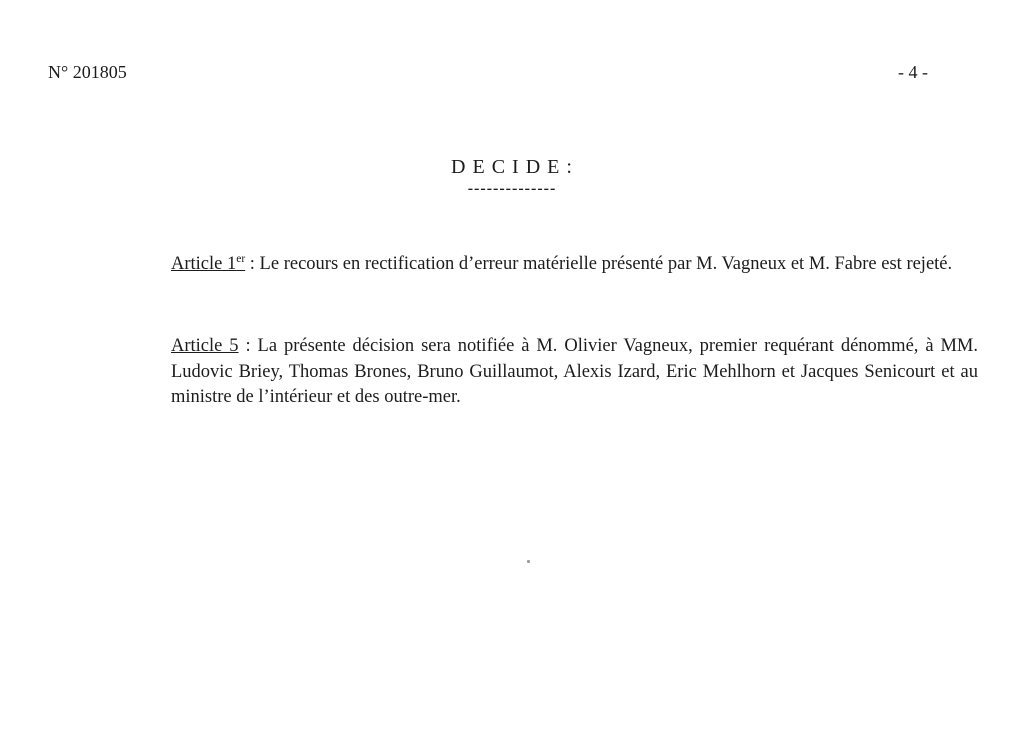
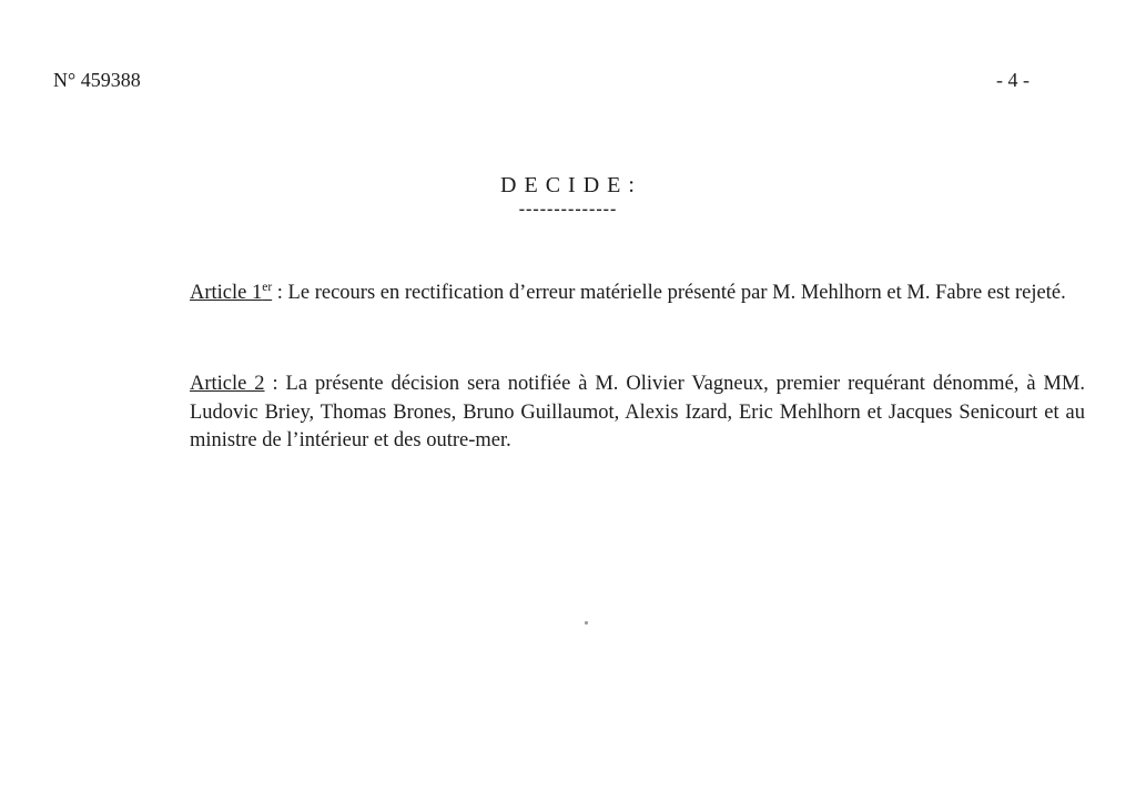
- N° 201805
+ N° 459388
  - 4 -
  D E C I D E :
  --------------
- Article 1er : Le recours en rectification d’erreur matérielle présenté par M. Vagneux et M. Fabre est rejeté.
+ Article 1er : Le recours en rectification d’erreur matérielle présenté par M. Mehlhorn et M. Fabre est rejeté.
- Article 5 : La présente décision sera notifiée à M. Olivier Vagneux, premier requérant dénommé, à MM. Ludovic Briey, Thomas Brones, Bruno Guillaumot, Alexis Izard, Eric Mehlhorn et Jacques Senicourt et au ministre de l’intérieur et des outre-mer.
+ Article 2 : La présente décision sera notifiée à M. Olivier Vagneux, premier requérant dénommé, à MM. Ludovic Briey, Thomas Brones, Bruno Guillaumot, Alexis Izard, Eric Mehlhorn et Jacques Senicourt et au ministre de l’intérieur et des outre-mer.
